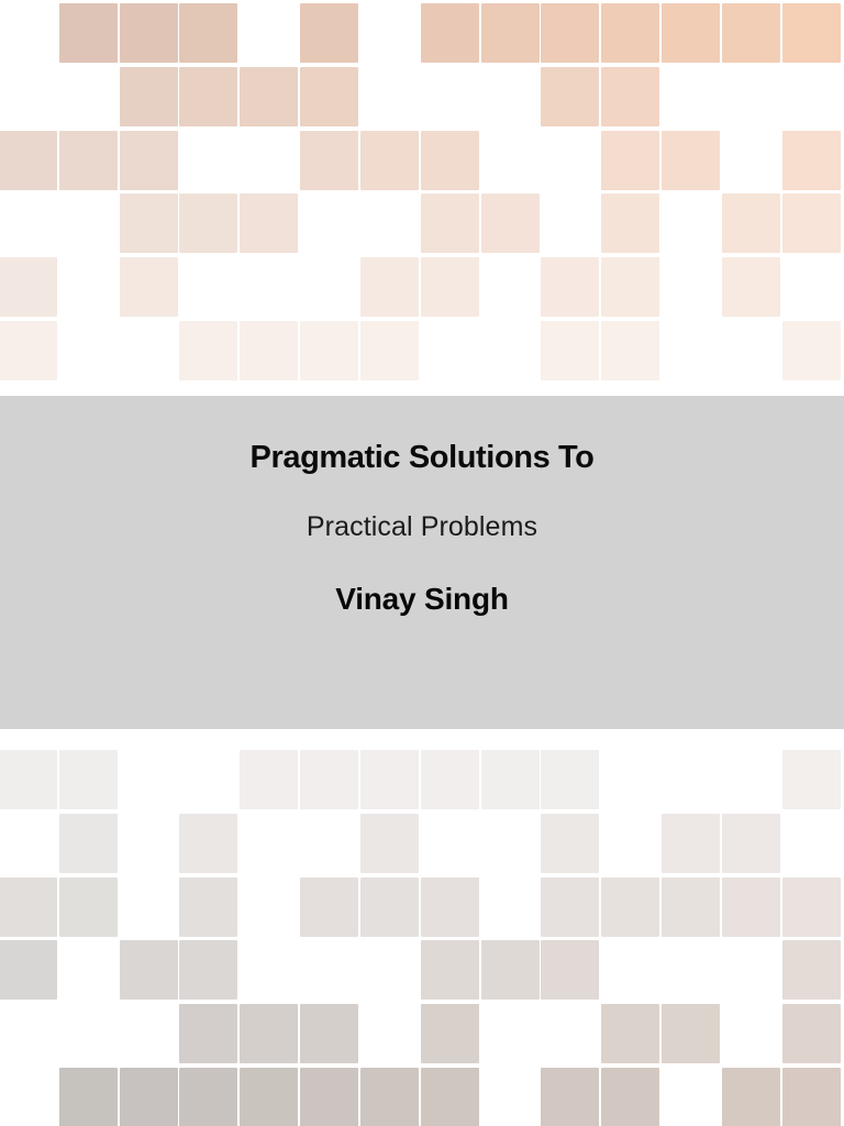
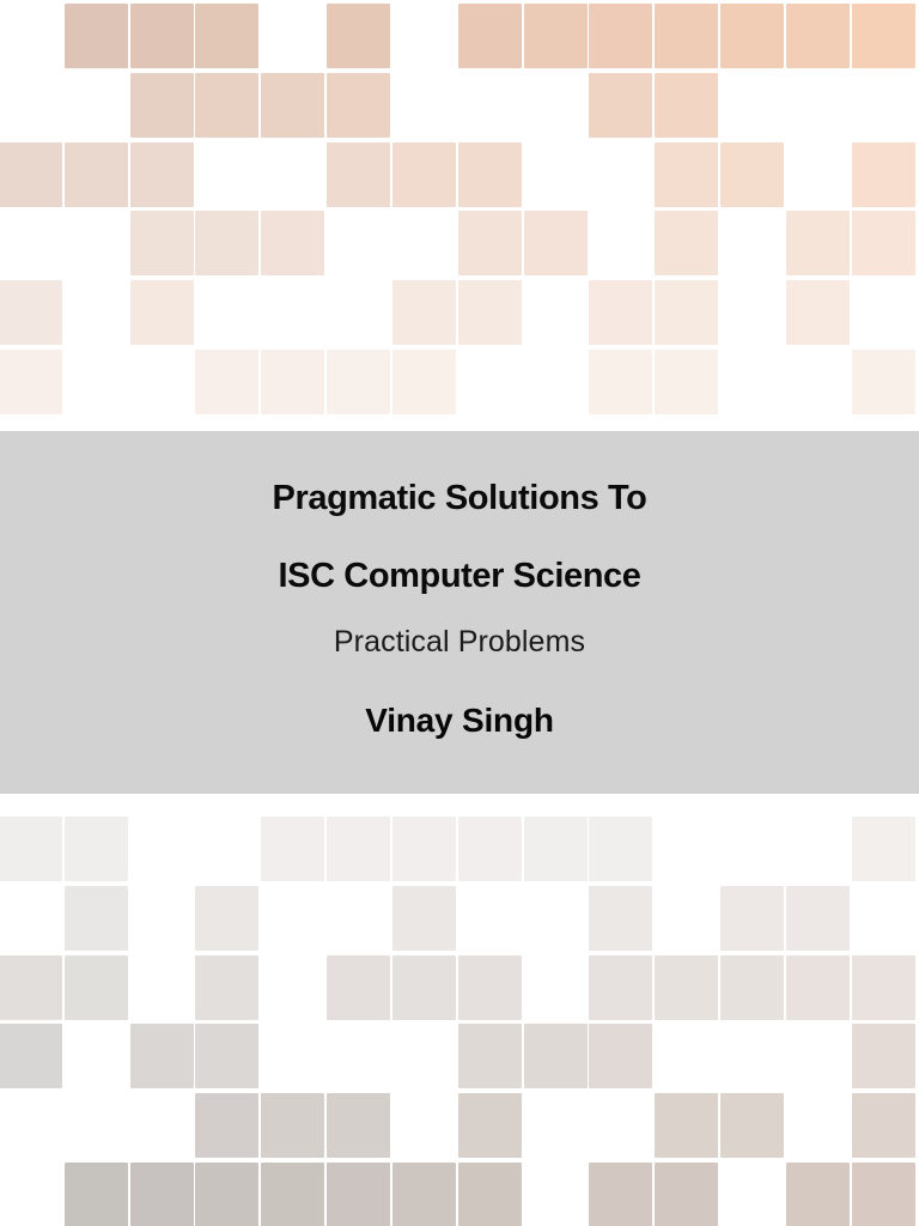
  Pragmatic Solutions To
+ ISC Computer Science
  Practical Problems
  Vinay Singh
